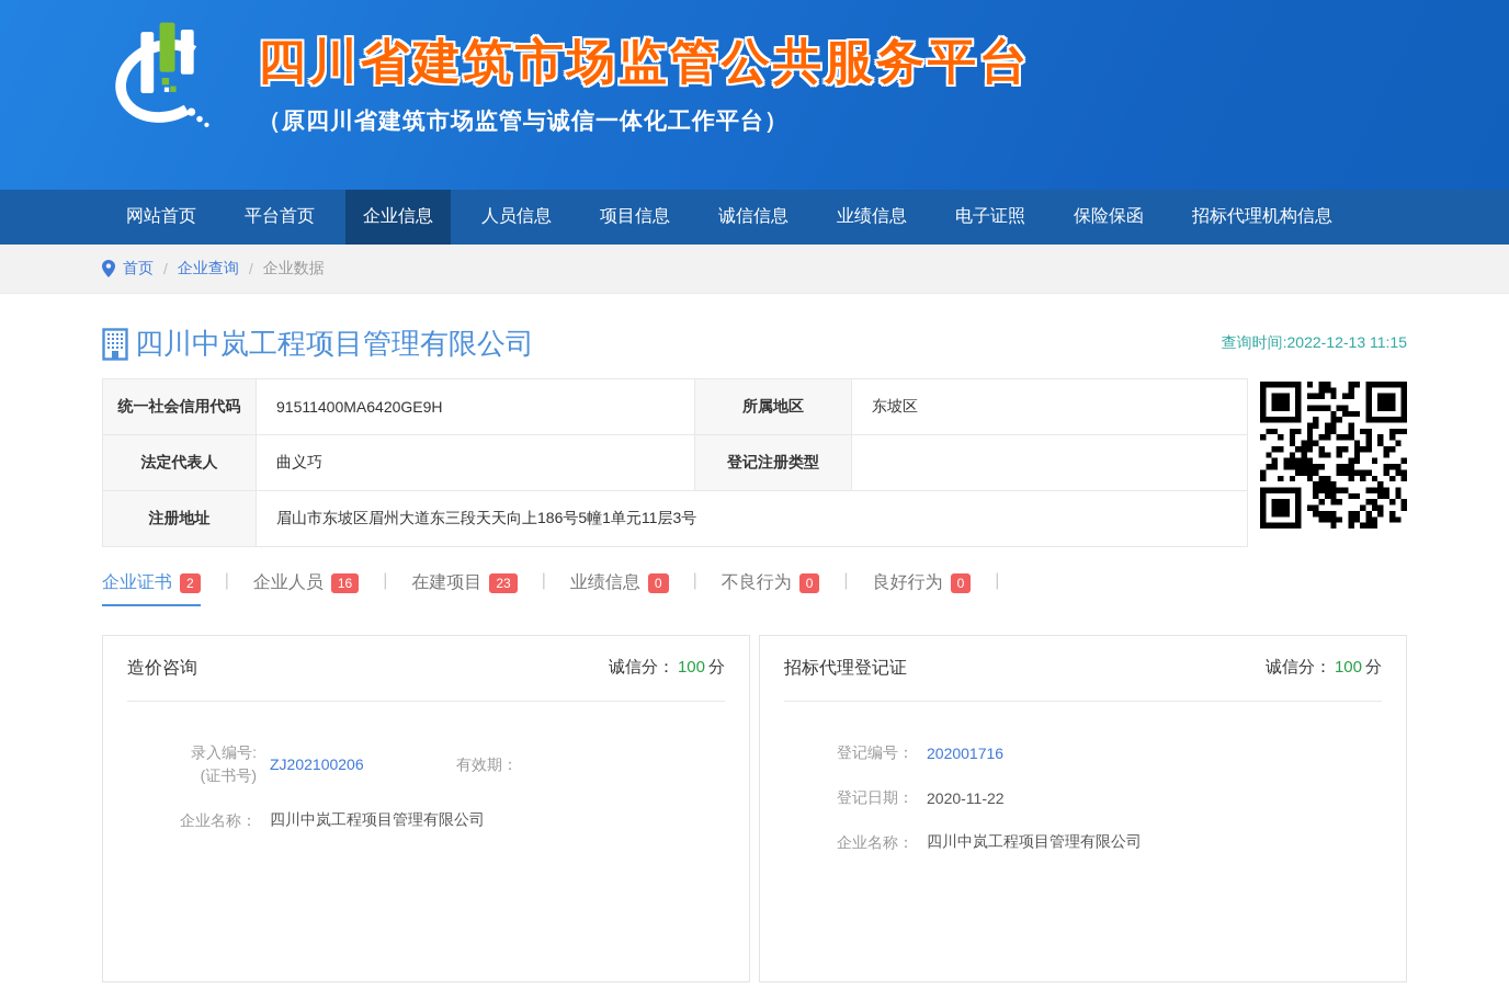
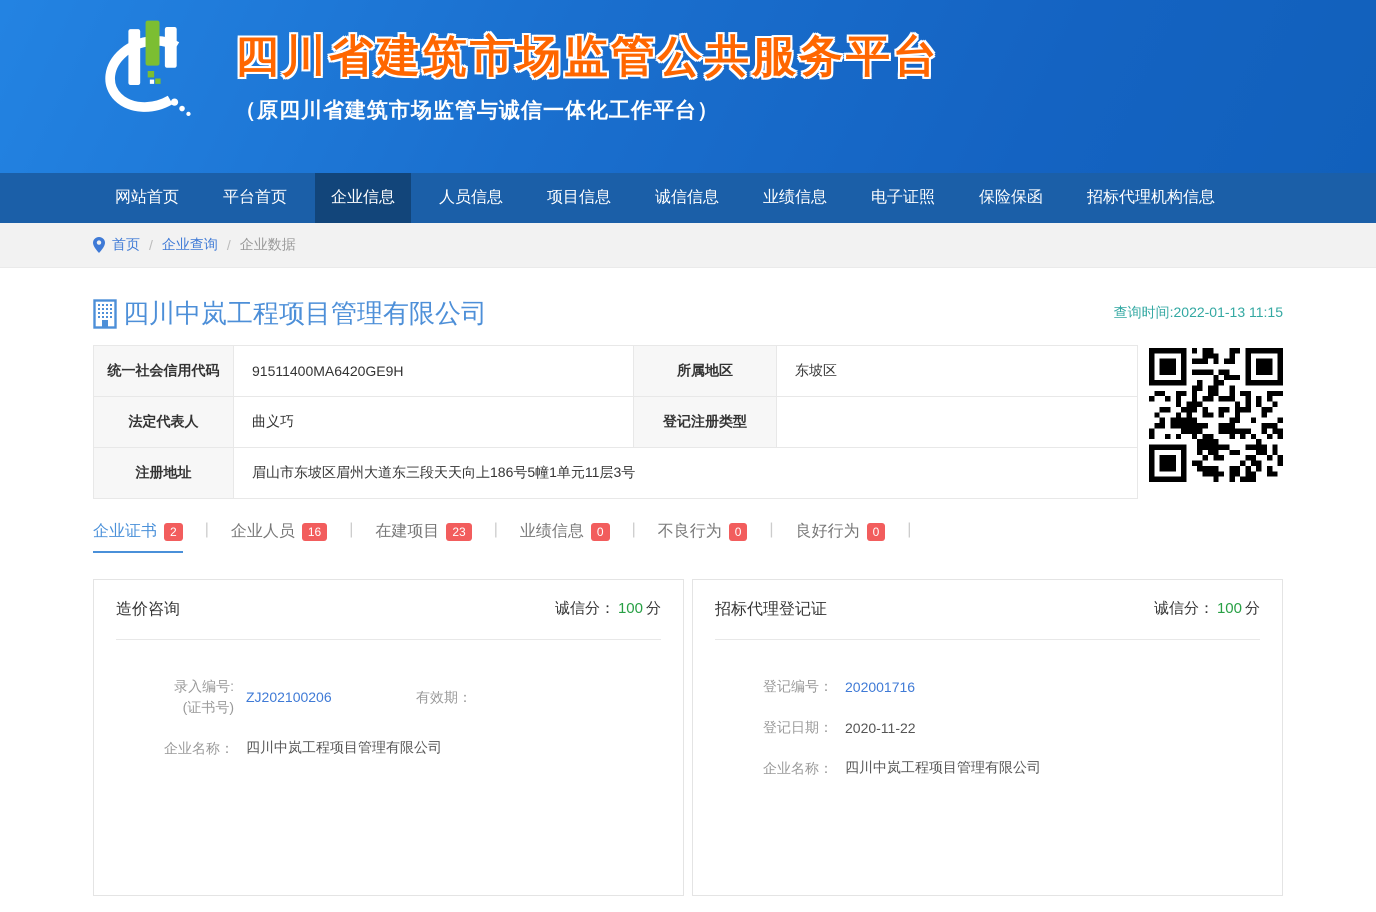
  四川省建筑市场监管公共服务平台
  （原四川省建筑市场监管与诚信一体化工作平台）
  网站首页
  平台首页
  企业信息
  人员信息
  项目信息
  诚信信息
  业绩信息
  电子证照
  保险保函
  招标代理机构信息
  首页
  /
  企业查询
  /
  企业数据
  四川中岚工程项目管理有限公司
- 查询时间:2022-12-13 11:15
+ 查询时间:2022-01-13 11:15
  统一社会信用代码	91511400MA6420GE9H	所属地区	东坡区
  法定代表人	曲义巧	登记注册类型
  注册地址	眉山市东坡区眉州大道东三段天天向上186号5幢1单元11层3号
  企业证书
  2
  |
  企业人员
  16
  |
  在建项目
  23
  |
  业绩信息
  0
  |
  不良行为
  0
  |
  良好行为
  0
  |
  造价咨询
  诚信分： 100 分
  录入编号:
  (证书号)
  ZJ202100206
  有效期：
  企业名称：
  四川中岚工程项目管理有限公司
  招标代理登记证
  诚信分： 100 分
  登记编号：
  202001716
  登记日期：
  2020-11-22
  企业名称：
  四川中岚工程项目管理有限公司
